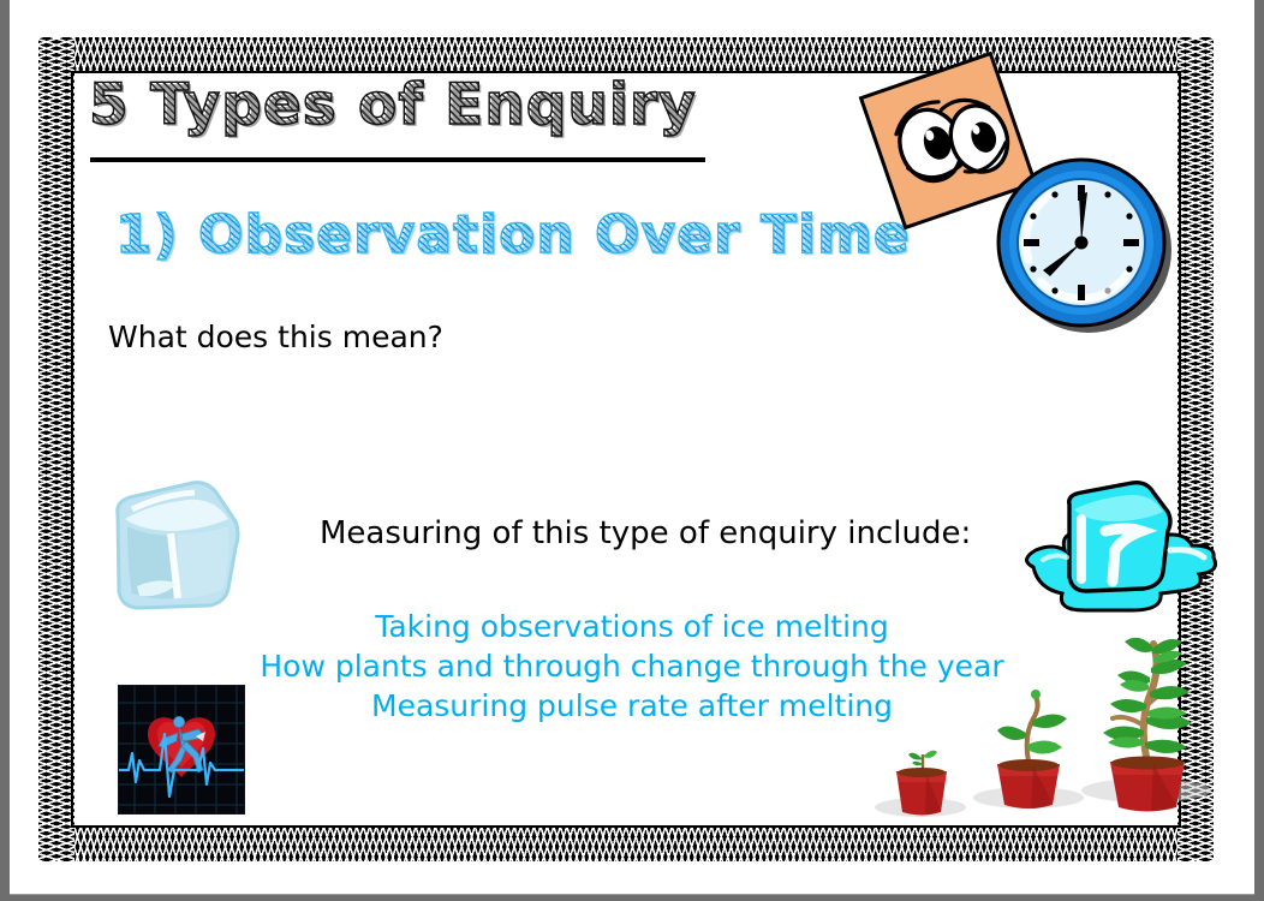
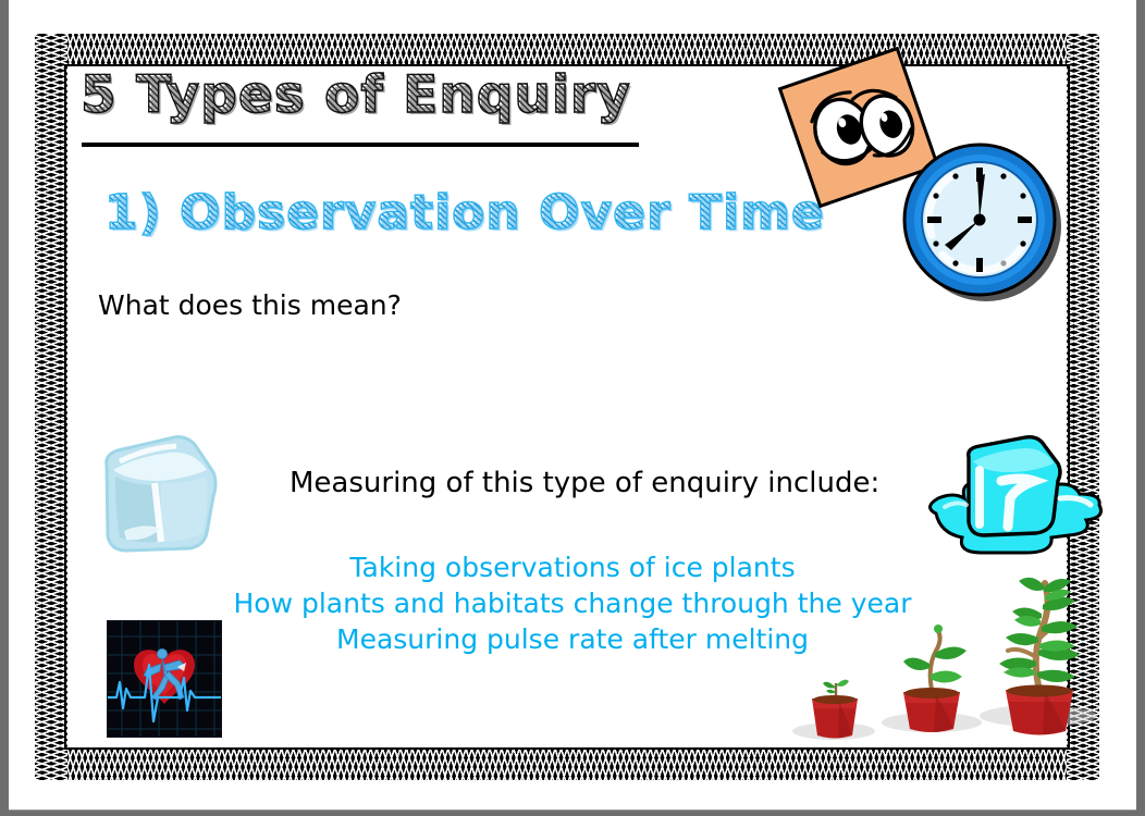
  5 Types of Enquiry
  1) Observation Over Time
  What does this mean?
  Measuring of this type of enquiry include:
- Taking observations of ice melting
+ Taking observations of ice plants
- How plants and through change through the year
+ How plants and habitats change through the year
  Measuring pulse rate after melting
